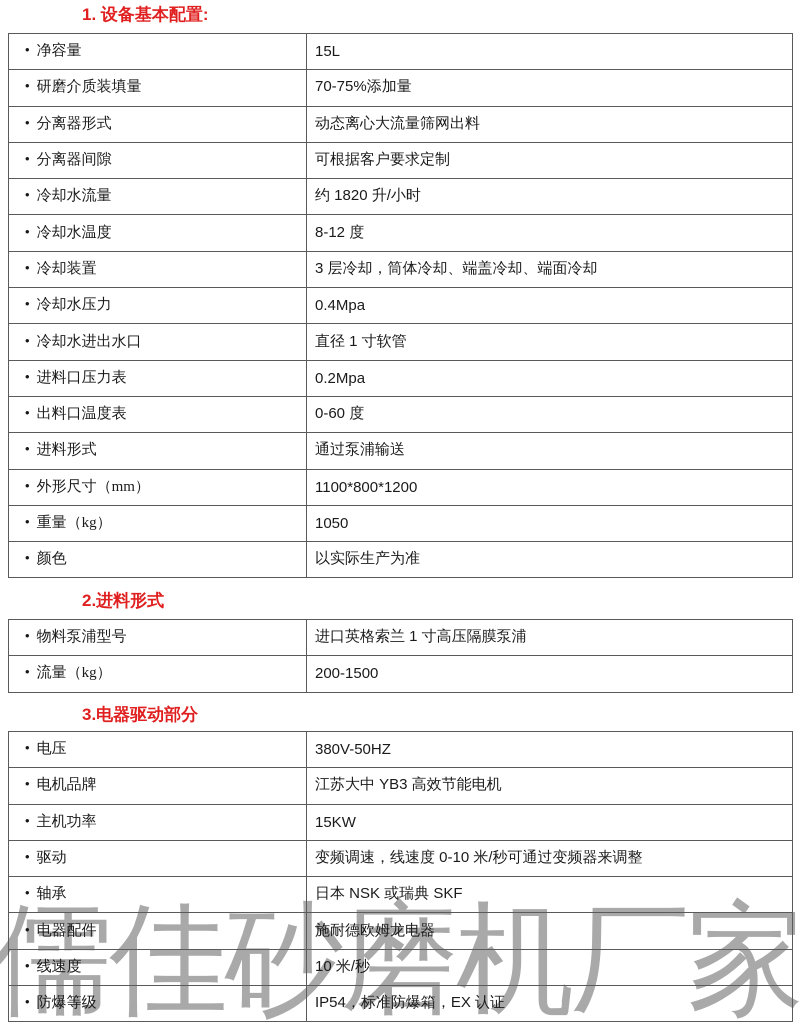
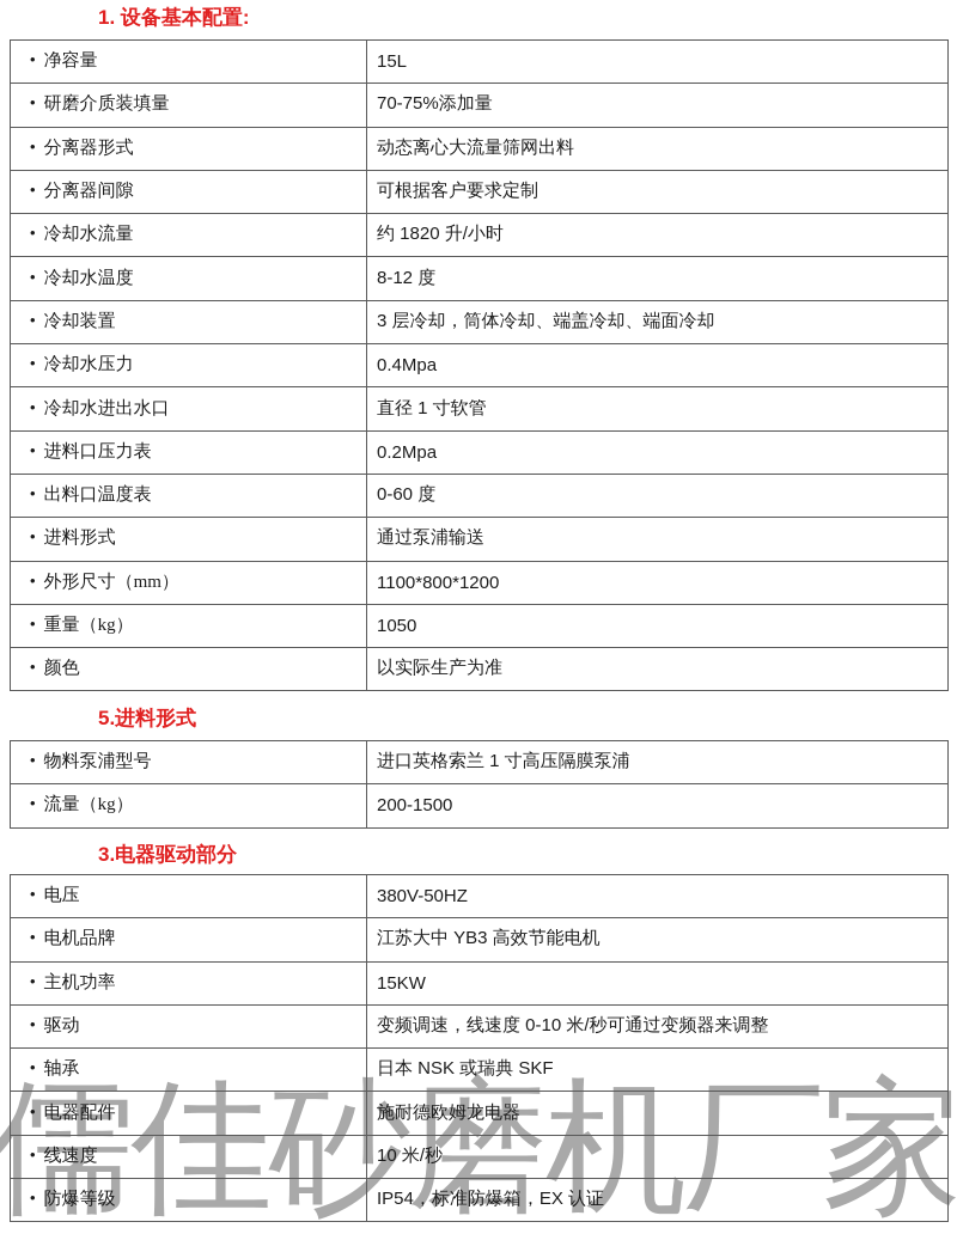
  1. 设备基本配置:
  净容量	15L
  研磨介质装填量	70-75%添加量
  分离器形式	动态离心大流量筛网出料
  分离器间隙	可根据客户要求定制
  冷却水流量	约 1820 升/小时
  冷却水温度	8-12 度
  冷却装置	3 层冷却，筒体冷却、端盖冷却、端面冷却
  冷却水压力	0.4Mpa
  冷却水进出水口	直径 1 寸软管
  进料口压力表	0.2Mpa
  出料口温度表	0-60 度
  进料形式	通过泵浦输送
  外形尺寸（mm）	1100*800*1200
  重量（kg）	1050
  颜色	以实际生产为准
- 2.进料形式
+ 5.进料形式
  物料泵浦型号	进口英格索兰 1 寸高压隔膜泵浦
  流量（kg）	200-1500
  3.电器驱动部分
  电压	380V-50HZ
  电机品牌	江苏大中 YB3 高效节能电机
  主机功率	15KW
  驱动	变频调速，线速度 0-10 米/秒可通过变频器来调整
  轴承	日本 NSK 或瑞典 SKF
  电器配件	施耐德欧姆龙电器
  线速度	10 米/秒
  防爆等级	IP54，标准防爆箱，EX 认证
  儒佳砂磨机厂家
